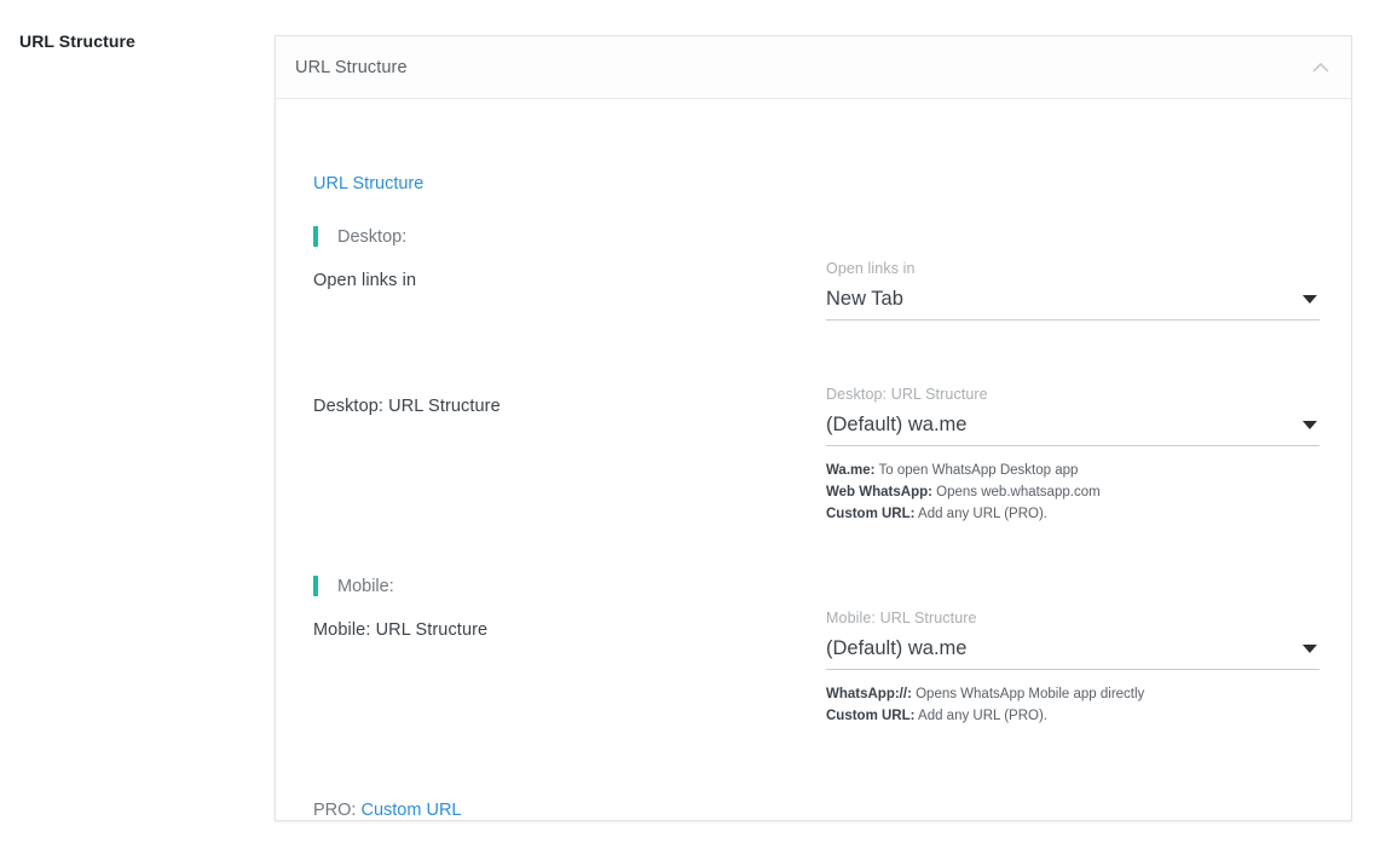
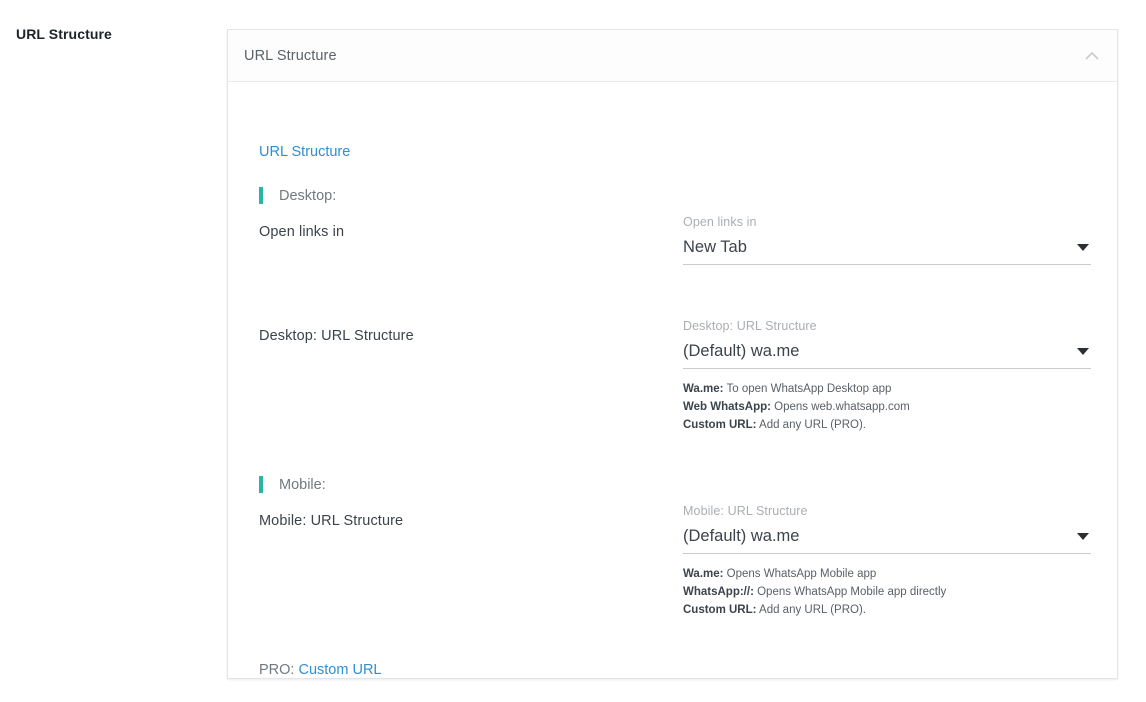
  URL Structure
  URL Structure
  URL Structure
  Desktop:
  Open links in
  Open links in
  New Tab
  Desktop: URL Structure
  Desktop: URL Structure
  (Default) wa.me
  Wa.me: To open WhatsApp Desktop app
  Web WhatsApp: Opens web.whatsapp.com
  Custom URL: Add any URL (PRO).
  Mobile:
  Mobile: URL Structure
  Mobile: URL Structure
  (Default) wa.me
+ Wa.me: Opens WhatsApp Mobile app
  WhatsApp://: Opens WhatsApp Mobile app directly
  Custom URL: Add any URL (PRO).
  PRO: Custom URL
